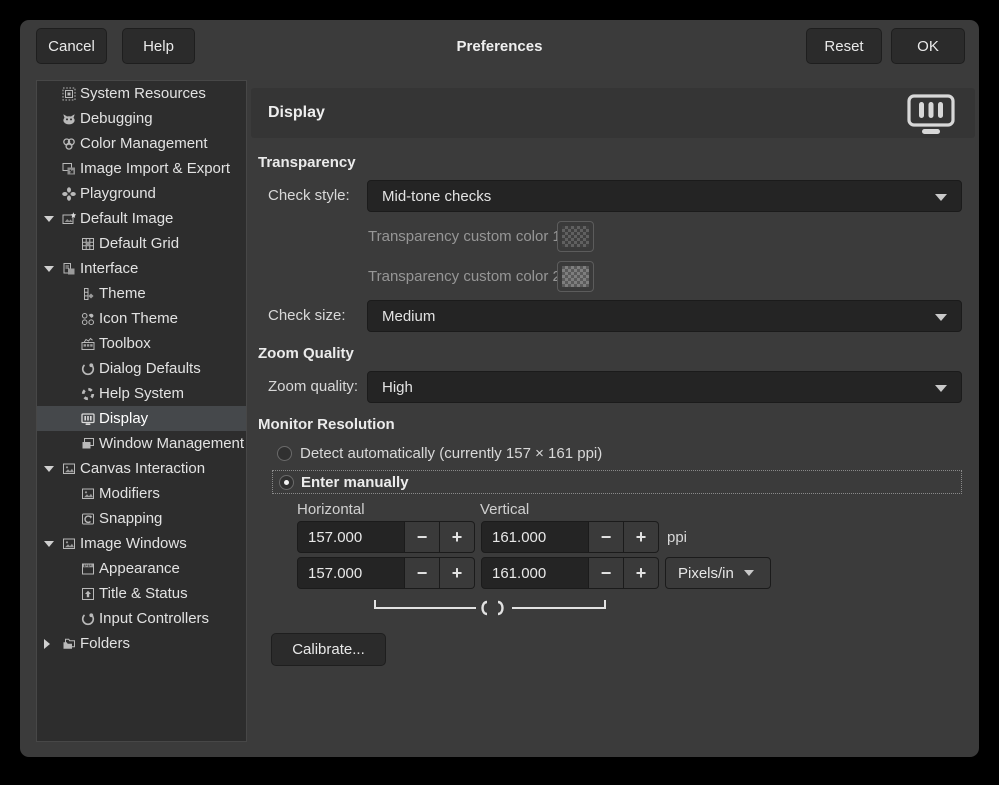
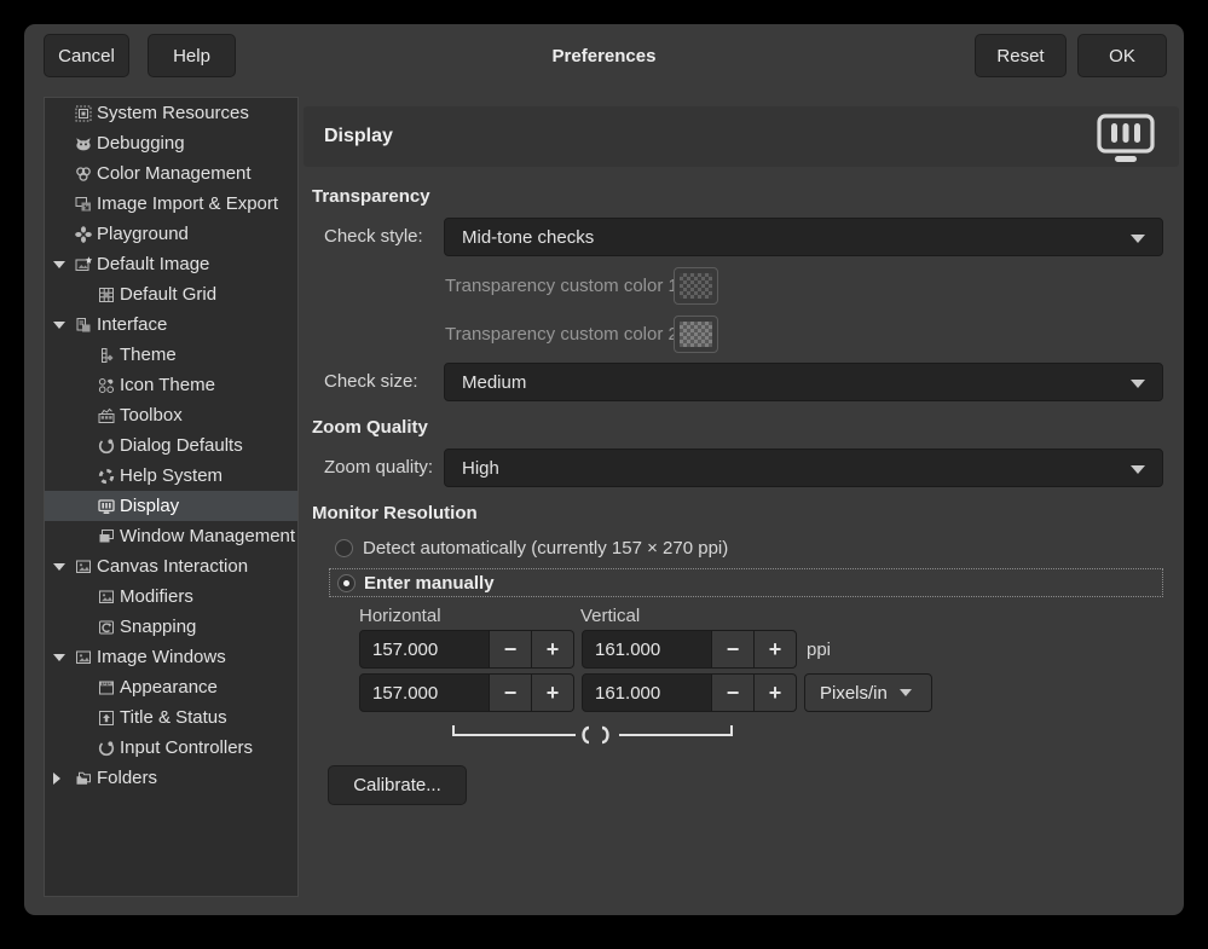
  Preferences
  Cancel
  Help
  Reset
  OK
  System Resources
  Debugging
  Color Management
  Image Import & Export
  Playground
  Default Image
  Default Grid
  Interface
  Theme
  Icon Theme
  Toolbox
  Dialog Defaults
  Help System
  Display
  Window Management
  Canvas Interaction
  Modifiers
  Snapping
  Image Windows
  Appearance
  Title & Status
  Input Controllers
  Folders
  Display
  Transparency
  Check style:
  Mid-tone checks
  Transparency custom color
  Transparency custom color
  Check size:
  Medium
  Zoom Quality
  Zoom quality:
  High
  Monitor Resolution
- Detect automatically (currently 157 × 161 ppi)
+ Detect automatically (currently 157 × 270 ppi)
  Enter manually
  Horizontal
  Vertical
  157.000
  −
  +
  161.000
  −
  +
  ppi
  157.000
  −
  +
  161.000
  −
  +
  Pixels/in
  Calibrate...
